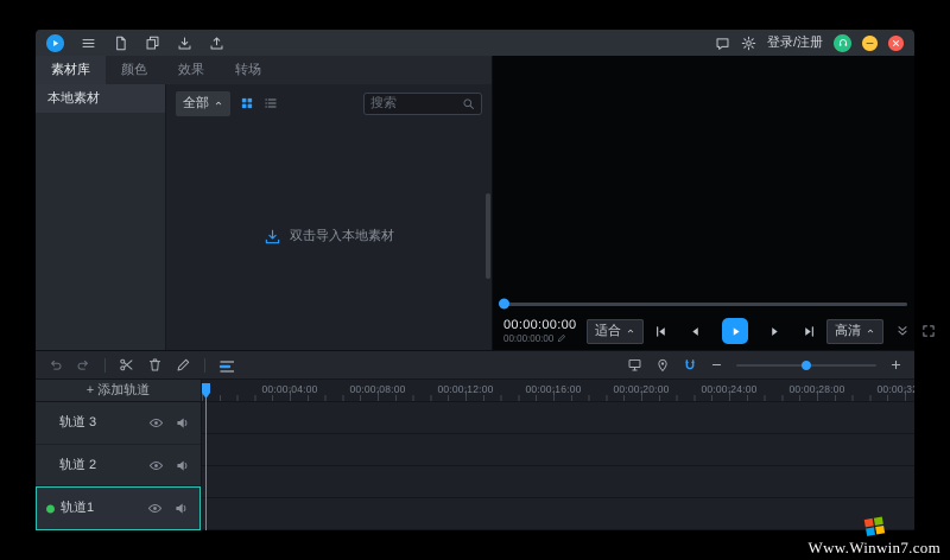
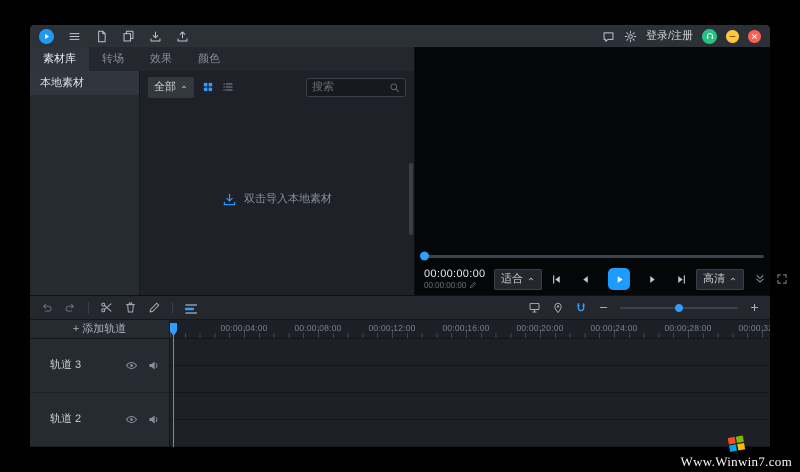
  登录/注册
  素材库
- 颜色
+ 转场
  效果
- 转场
+ 颜色
  本地素材
  全部
  搜索
  双击导入本地素材
  00:00:00:00
  00:00:00:00
  适合
  高清
  + 添加轨道
  轨道 3
  轨道 2
- 轨道1
  00:00:04:00
  00:00:08:00
  00:00:12:00
  00:00:16:00
  00:00:20:00
  00:00:24:00
  00:00:28:00
  Www.Winwin7.com
